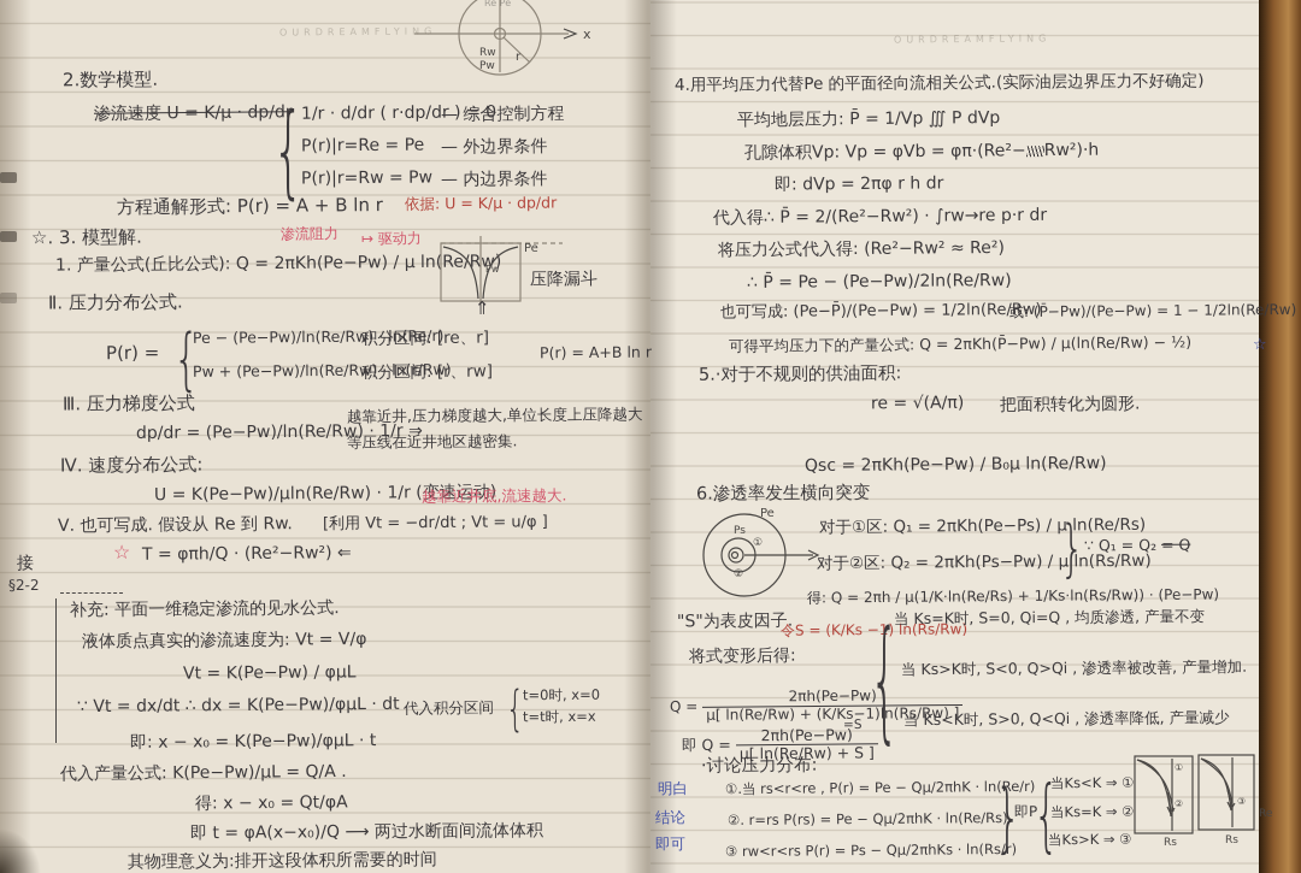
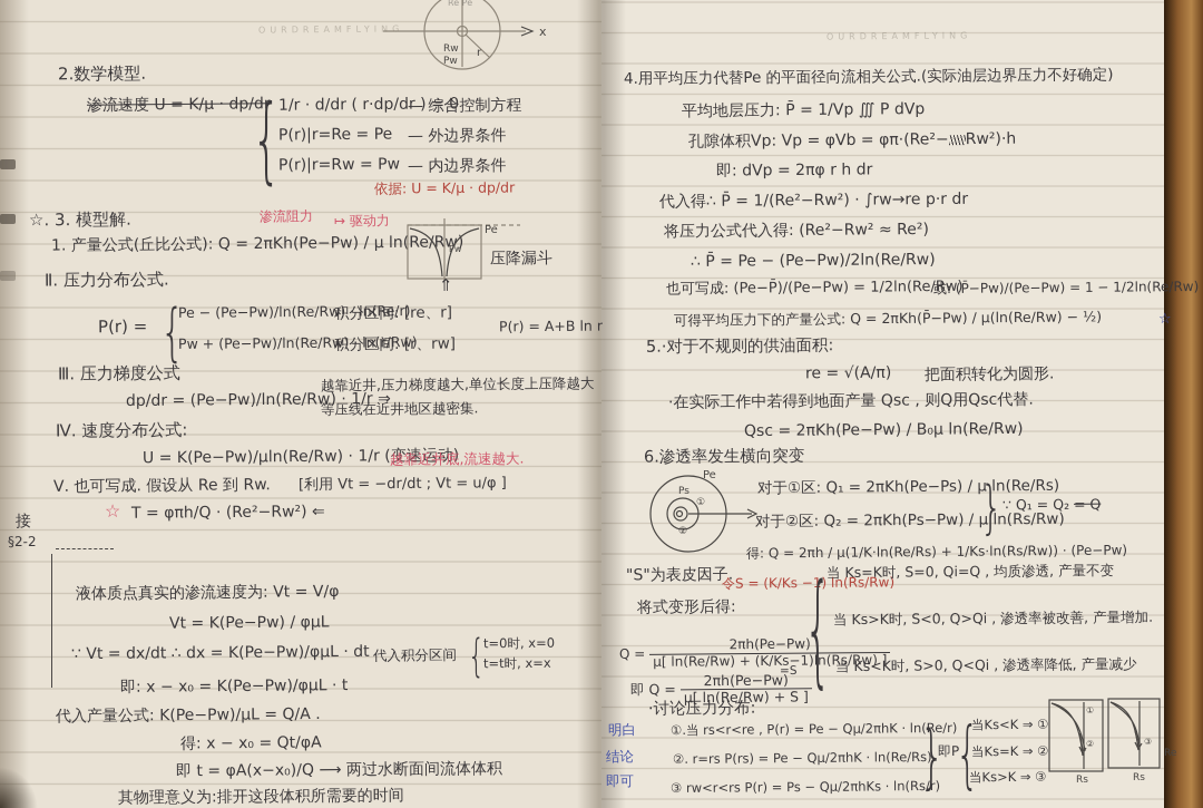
  OURDREAMFLYING
  Rw
  Pw
  r
  x
  Re Pe
  2.数学模型.
  渗流速度 U = K/μ · dp/dr
  {
  1/r · d/dr ( r·dp/dr ) = 0
  — 综合控制方程
  P(r)|r=Re = Pe
  — 外边界条件
  P(r)|r=Rw = Pw
  — 内边界条件
- 方程通解形式: P(r) = A + B ln r
  依据: U = K/μ · dp/dr
  ☆. 3. 模型解.
  渗流阻力
  ↦ 驱动力
  1. 产量公式(丘比公式): Q = 2πKh(Pe−Pw) / μ ln(Re/Rw)
  Pe
  Pw
  压降漏斗
  ⇑
  Ⅱ. 压力分布公式.
  P(r) =
  {
  Pe − (Pe−Pw)/ln(Re/Rw) · ln(Re/r)
  积分区间: [re、r]
  Pw + (Pe−Pw)/ln(Re/Rw) · ln(r/Rw)
  积分区间: [r、rw]
  P(r) = A+B ln r
  Ⅲ. 压力梯度公式
  dp/dr = (Pe−Pw)/ln(Re/Rw) · 1/r ⇒
  越靠近井,压力梯度越大,单位长度上压降越大
  等压线在近井地区越密集.
  Ⅳ. 速度分布公式:
  U = K(Pe−Pw)/μln(Re/Rw) · 1/r (变速运动)
  越靠近井底,流速越大.
  Ⅴ. 也可写成. 假设从 Re 到 Rw.
  [利用 Vt = −dr/dt ; Vt = u/φ ]
  ☆
  T = φπh/Q · (Re²−Rw²) ⇐
  接
  §2-2
- 补充: 平面一维稳定渗流的见水公式.
  液体质点真实的渗流速度为: Vt = V/φ
  Vt = K(Pe−Pw) / φμL
  ∵ Vt = dx/dt ∴ dx = K(Pe−Pw)/φμL · dt
  代入积分区间
  {
  t=0时, x=0
  t=t时, x=x
  即: x − x₀ = K(Pe−Pw)/φμL · t
  代入产量公式: K(Pe−Pw)/μL = Q/A .
  得: x − x₀ = Qt/φA
  即 t = φA(x−x₀)/Q ⟶ 两过水断面间流体体积
  其物理意义为:排开这段体积所需要的时间
  OURDREAMFLYING
  4.用平均压力代替Pe 的平面径向流相关公式.(实际油层边界压力不好确定)
  平均地层压力: P̄ = 1/Vp ∭ P dVp
  孔隙体积Vp: Vp = φVb = φπ·(Re²− Rw²)·h
  即: dVp = 2πφ r h dr
- 代入得∴ P̄ = 2/(Re²−Rw²) · ∫rw→re p·r dr
+ 代入得∴ P̄ = 1/(Re²−Rw²) · ∫rw→re p·r dr
  将压力公式代入得: (Re²−Rw² ≈ Re²)
  ∴ P̄ = Pe − (Pe−Pw)/2ln(Re/Rw)
  也可写成: (Pe−P̄)/(Pe−Pw) = 1/2ln(Re/Rw)
  或: (P̄−Pw)/(Pe−Pw) = 1 − 1/2ln(Re/Rw)
  可得平均压力下的产量公式: Q = 2πKh(P̄−Pw) / μ(ln(Re/Rw) − ½)
  ☆
  5.·对于不规则的供油面积:
  re = √(A/π)
  把面积转化为圆形.
+ ·在实际工作中若得到地面产量 Qsc , 则Q用Qsc代替.
  Qsc = 2πKh(Pe−Pw) / B₀μ ln(Re/Rw)
  6.渗透率发生横向突变
  Pe
  Ps
  ①
  ②
  对于①区: Q₁ = 2πKh(Pe−Ps) / μ ln(Re/Rs)
  对于②区: Q₂ = 2πKh(Ps−Pw) / μ ln(Rs/Rw)
  }
  ∵ Q₁ = Q₂ = Q
  得: Q = 2πh / μ(1/K·ln(Re/Rs) + 1/Ks·ln(Rs/Rw)) · (Pe−Pw)
  "S"为表皮因子.
  令S = (K/Ks −1) ln(Rs/Rw)
  将式变形后得:
  Q =
  2πh(Pe−Pw)
  μ[ ln(Re/Rw) + (K/Ks−1)ln(Rs/Rw) ]
  =S
  即 Q =
  2πh(Pe−Pw)
  μ[ ln(Re/Rw) + S ]
  {
  当 Ks=K时, S=0, Qi=Q , 均质渗透, 产量不变
  当 Ks>K时, S<0, Q>Qi , 渗透率被改善, 产量增加.
  当 Ks<K时, S>0, Q<Qi , 渗透率降低, 产量减少
  ·讨论压力分布:
  明白
  结论
  即可
  ①.当 rs<r<re , P(r) = Pe − Qμ/2πhK · ln(Re/r)
  ②. r=rs P(rs) = Pe − Qμ/2πhK · ln(Re/Rs)
  ③ rw<r<rs P(r) = Ps − Qμ/2πhKs · ln(Rs/r)
  }
  即P
  {
  当Ks<K ⇒ ①
  当Ks=K ⇒ ②
  当Ks>K ⇒ ③
  ①
  ②
  ③
  Rs
  Rs
  Re
